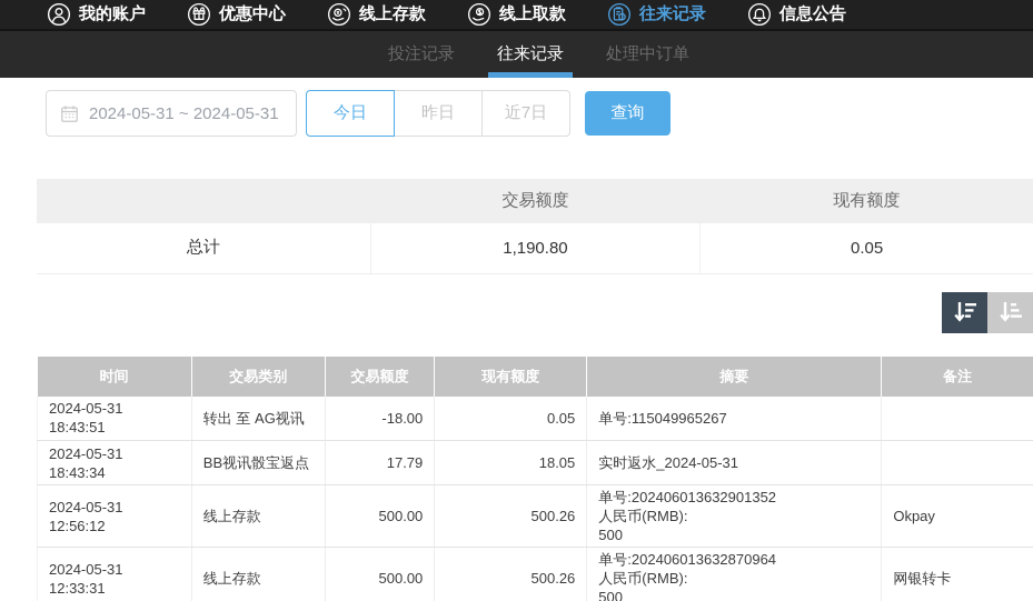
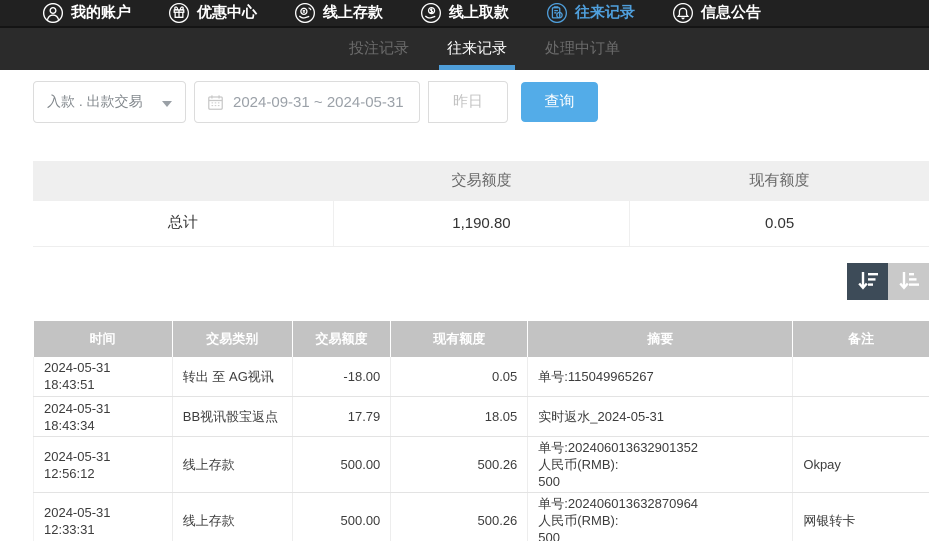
  我的账户
  优惠中心
  线上存款
  线上取款
  往来记录
  信息公告
  投注记录
  往来记录
  处理中订单
+ 入款 . 出款交易
- 2024-05-31 ~ 2024-05-31
+ 2024-09-31 ~ 2024-05-31
- 今日
  昨日
- 近7日
  查询
  	交易额度	现有额度
  总计	1,190.80	0.05
  时间	交易类别	交易额度	现有额度	摘要	备注
  2024-05-31 18:43:51	转出 至 AG视讯	-18.00	0.05	单号:115049965267
  2024-05-31 18:43:34	BB视讯骰宝返点	17.79	18.05	实时返水_2024-05-31
  2024-05-31 12:56:12	线上存款	500.00	500.26	单号:202406013632901352人民币(RMB):500	Okpay
  2024-05-31 12:33:31	线上存款	500.00	500.26	单号:202406013632870964人民币(RMB):500	网银转卡
